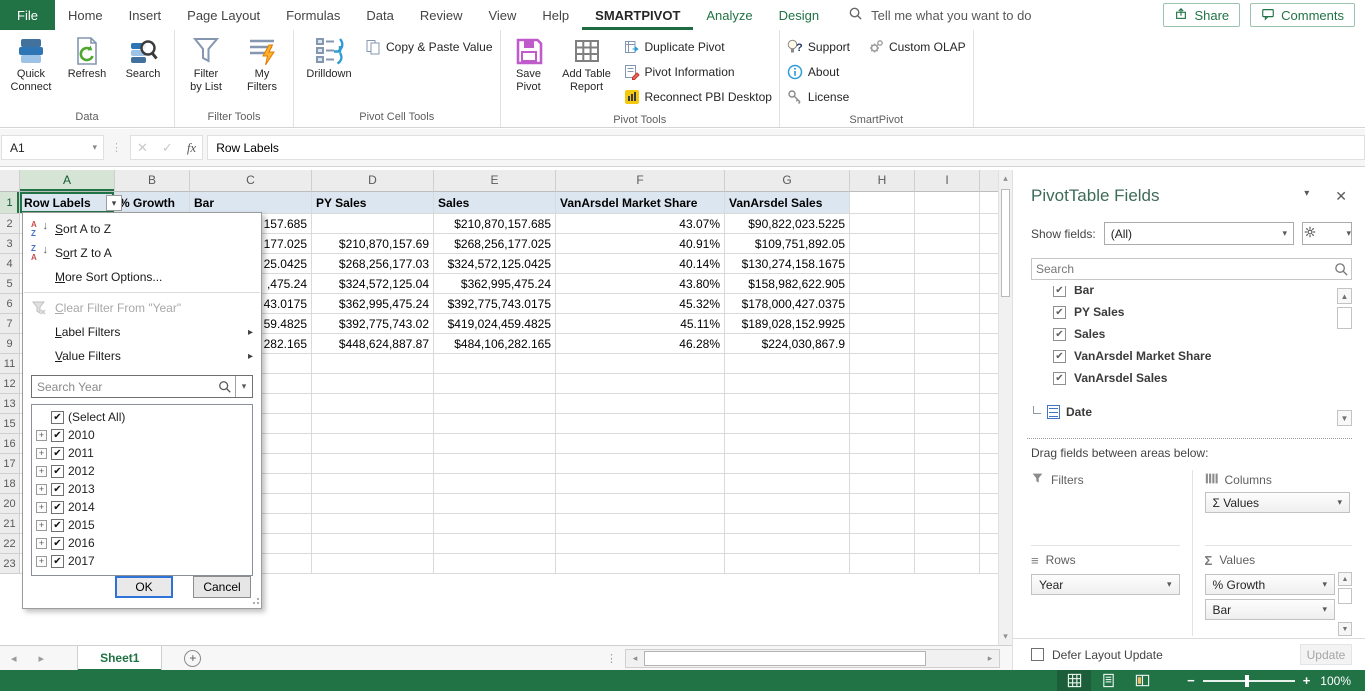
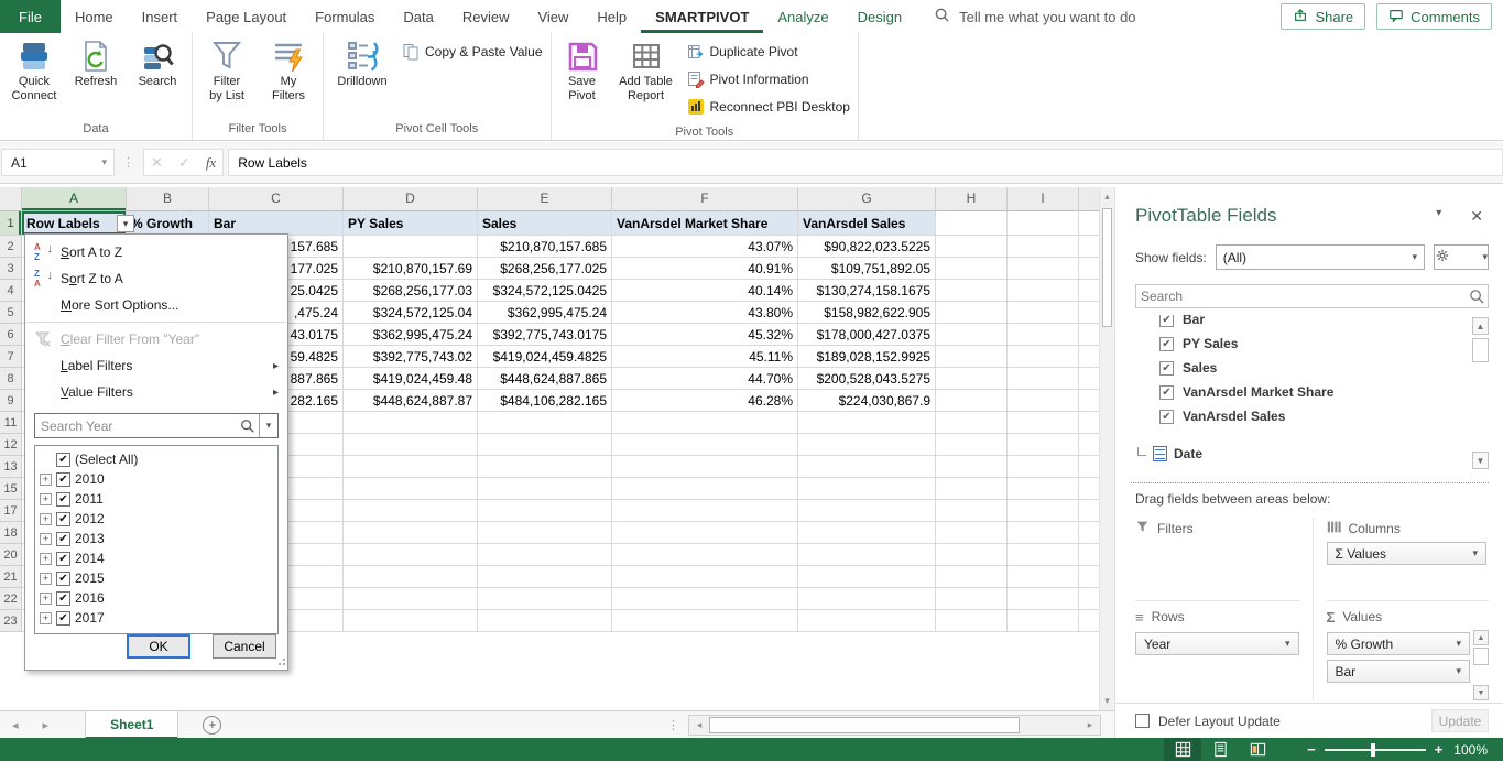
  File
  Home
  Insert
  Page Layout
  Formulas
  Data
  Review
  View
  Help
  SMARTPIVOT
  Analyze
  Design
  Tell me what you want to do
  Share
  Comments
  Quick
  Connect
  Refresh
  Search
  Data
  Filter
  by List
  My
  Filters
  Filter Tools
  Drilldown
  Copy & Paste Value
  Pivot Cell Tools
  Save
  Pivot
  Add Table
  Report
  Duplicate Pivot
  Pivot Information
  Reconnect PBI Desktop
  Pivot Tools
- ?
- Support
- Custom OLAP
- About
- License
- SmartPivot
  A1
  ▾
  ⋮
  ✕
  ✓
  fx
  Row Labels
  A
  B
  C
  D
  E
  F
  G
  H
  I
  1
  Row Labels
  ▾
  % Growth
  Bar
  PY Sales
  Sales
  VanArsdel Market Share
  VanArsdel Sales
  2
  157.685
  $210,870,157.685
  43.07%
  $90,822,023.5225
  3
  177.025
  $210,870,157.69
  $268,256,177.025
  40.91%
  $109,751,892.05
  4
  25.0425
  $268,256,177.03
  $324,572,125.0425
  40.14%
  $130,274,158.1675
  5
  ,475.24
  $324,572,125.04
  $362,995,475.24
  43.80%
  $158,982,622.905
  6
  43.0175
  $362,995,475.24
  $392,775,743.0175
  45.32%
  $178,000,427.0375
  7
  59.4825
  $392,775,743.02
  $419,024,459.4825
  45.11%
  $189,028,152.9925
+ 8
+ 887.865
+ $419,024,459.48
+ $448,624,887.865
+ 44.70%
+ $200,528,043.5275
  9
  282.165
  $448,624,887.87
  $484,106,282.165
  46.28%
  $224,030,867.9
  11
  12
  13
  15
- 16
  17
  18
  20
  21
  22
  23
  ▴
  ▾
  A
  Z
  ↓
  Sort A to Z
  Z
  A
  ↓
  Sort Z to A
  More Sort Options...
  Clear Filter From "Year"
  Label Filters
  ▸
  Value Filters
  ▸
  Search Year
  ▾
  ✔
  (Select All)
  +
  ✔
  2010
  +
  ✔
  2011
  +
  ✔
  2012
  +
  ✔
  2013
  +
  ✔
  2014
  +
  ✔
  2015
  +
  ✔
  2016
  +
  ✔
  2017
  OK
  Cancel
  PivotTable Fields
  ▾
  ✕
  Show fields:
  (All)
  ▾
  ▾
  Search
  ✔
  Bar
  ✔
  PY Sales
  ✔
  Sales
  ✔
  VanArsdel Market Share
  ✔
  VanArsdel Sales
  Date
  ▲
  ▼
  Drag fields between areas below:
  Filters
  ≡
  Rows
  Year
  ▾
  Columns
  Σ Values
  ▾
  Σ
  Values
  % Growth
  ▾
  Bar
  ▾
  Defer Layout Update
  Update
  ◂
  ▸
  Sheet1
  +
  ⋮
  ◂
  ▸
  −
  +
  100%
